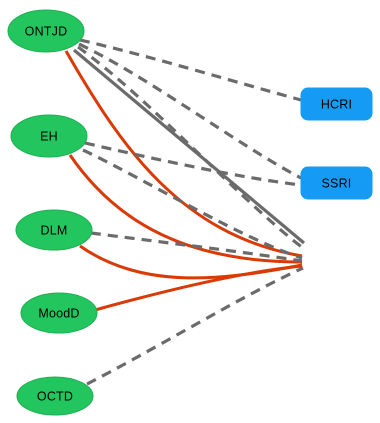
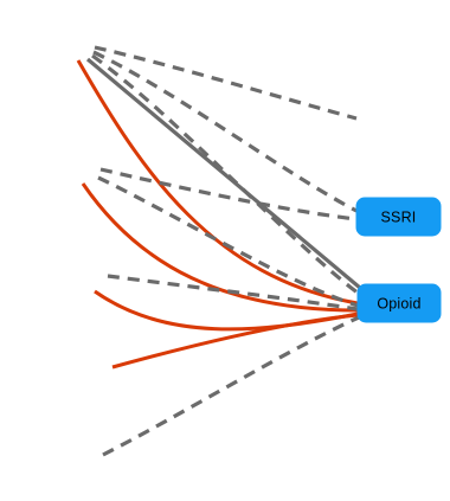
- ONTJD
- EH
- DLM
- MoodD
- OCTD
- HCRI
  SSRI
+ Opioid
